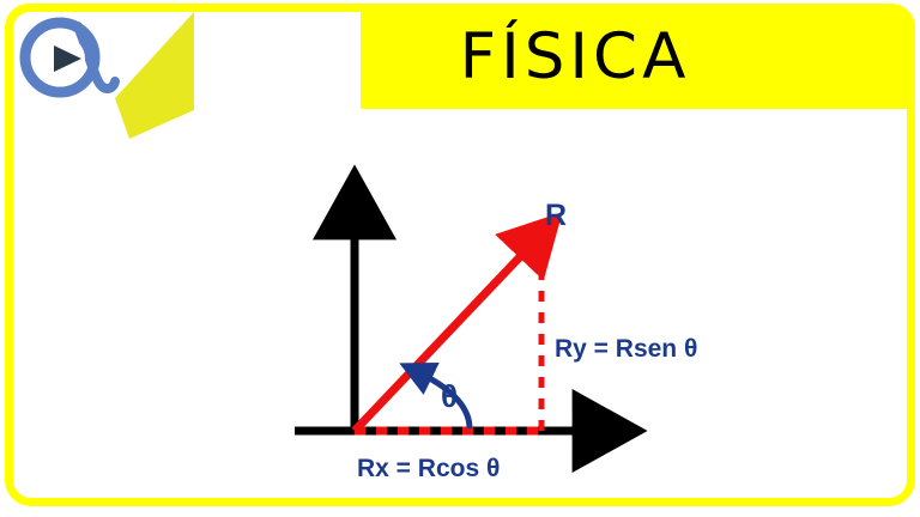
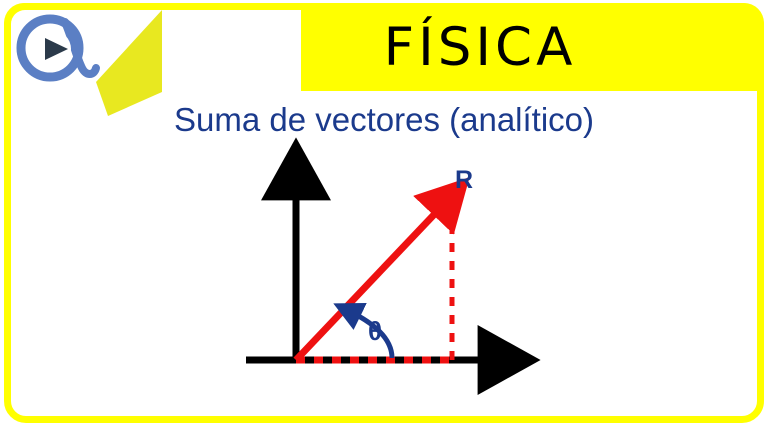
  FÍSICA
+ Suma de vectores (analítico)
  R
  θ
- Ry = Rsen θ
- Rx = Rcos θ
